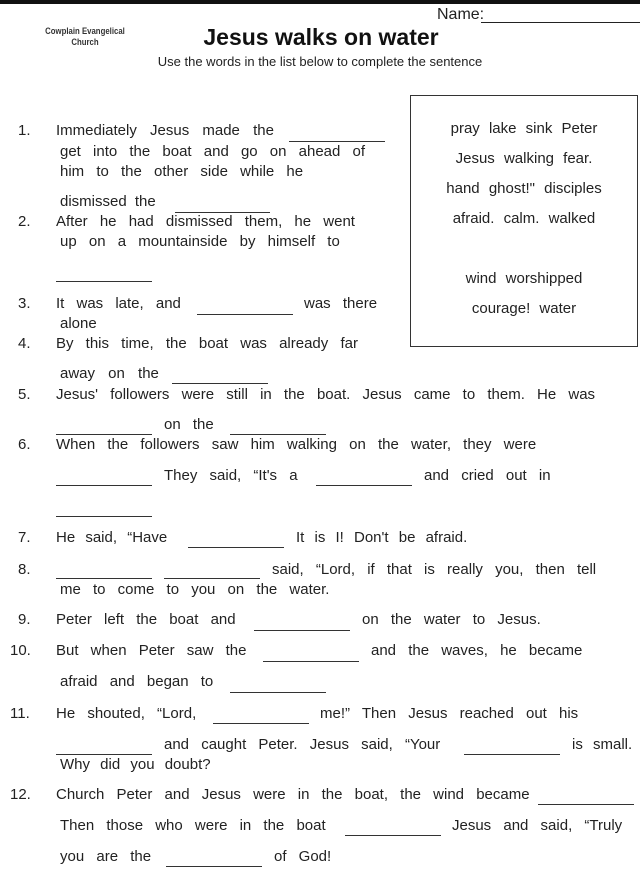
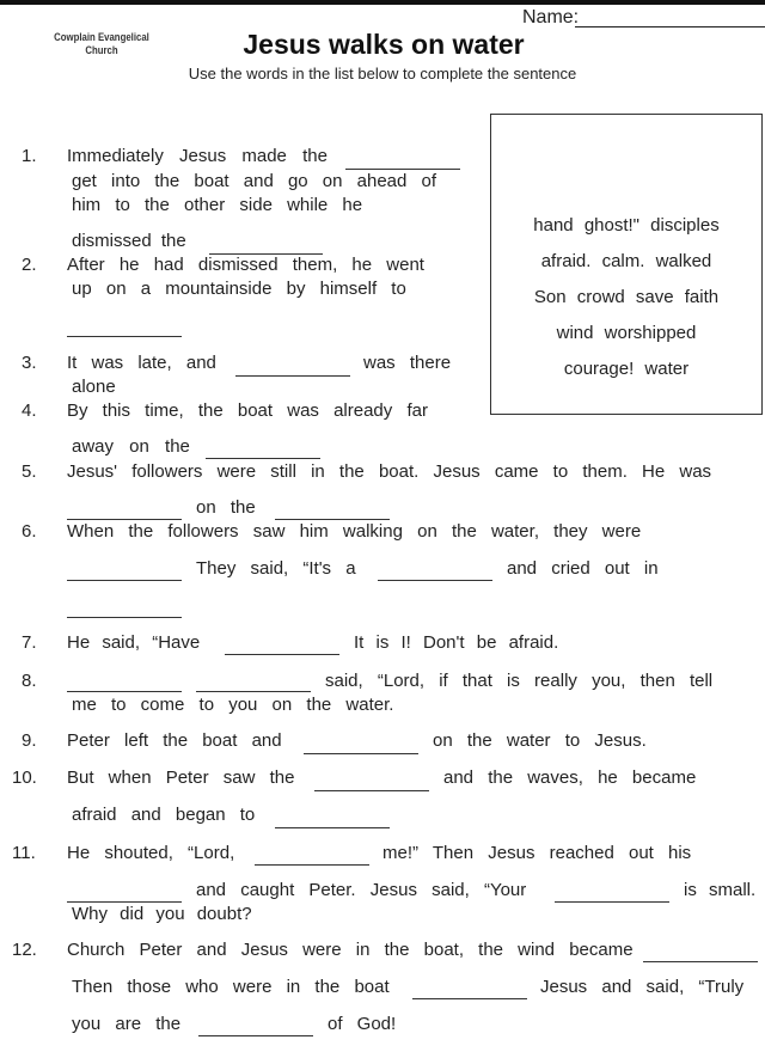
  Name:
  Cowplain Evangelical Church
  Jesus walks on water
  Use the words in the list below to complete the sentence
- pray lake sink Peter
- Jesus walking fear.
  hand ghost!" disciples
  afraid. calm. walked
+ Son crowd save faith
  wind worshipped
  courage! water
  1.
  Immediately Jesus made the
  get into the boat and go on ahead of
  him to the other side while he
  dismissed the
  2.
  After he had dismissed them, he went
  up on a mountainside by himself to
  3.
  It was late, and
  was there
  alone
  4.
  By this time, the boat was already far
  away on the
  5.
  Jesus' followers were still in the boat. Jesus came to them. He was
  on the
  6.
  When the followers saw him walking on the water, they were
  They said, “It's a
  and cried out in
  7.
  He said, “Have
  It is I! Don't be afraid.
  8.
  said, “Lord, if that is really you, then tell
  me to come to you on the water.
  9.
  Peter left the boat and
  on the water to Jesus.
  10.
  But when Peter saw the
  and the waves, he became
  afraid and began to
  11.
  He shouted, “Lord,
  me!” Then Jesus reached out his
  and caught Peter. Jesus said, “Your
  is small.
  Why did you doubt?
  12.
  Church Peter and Jesus were in the boat, the wind became
  Then those who were in the boat
  Jesus and said, “Truly
  you are the
  of God!
